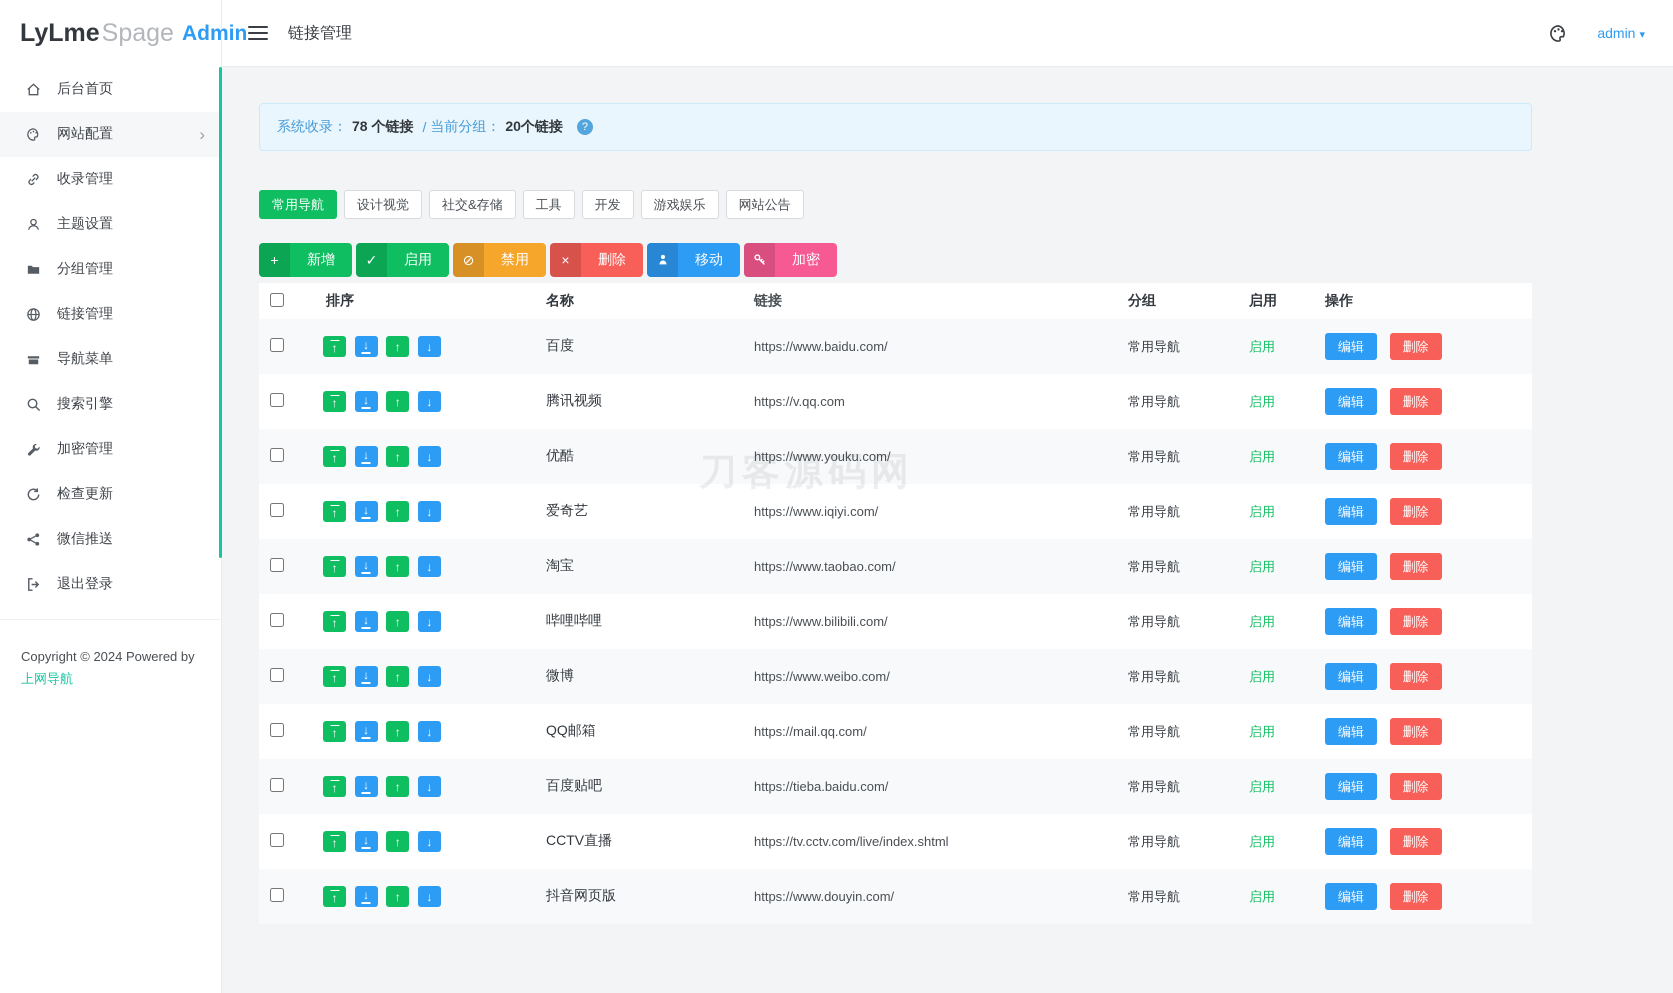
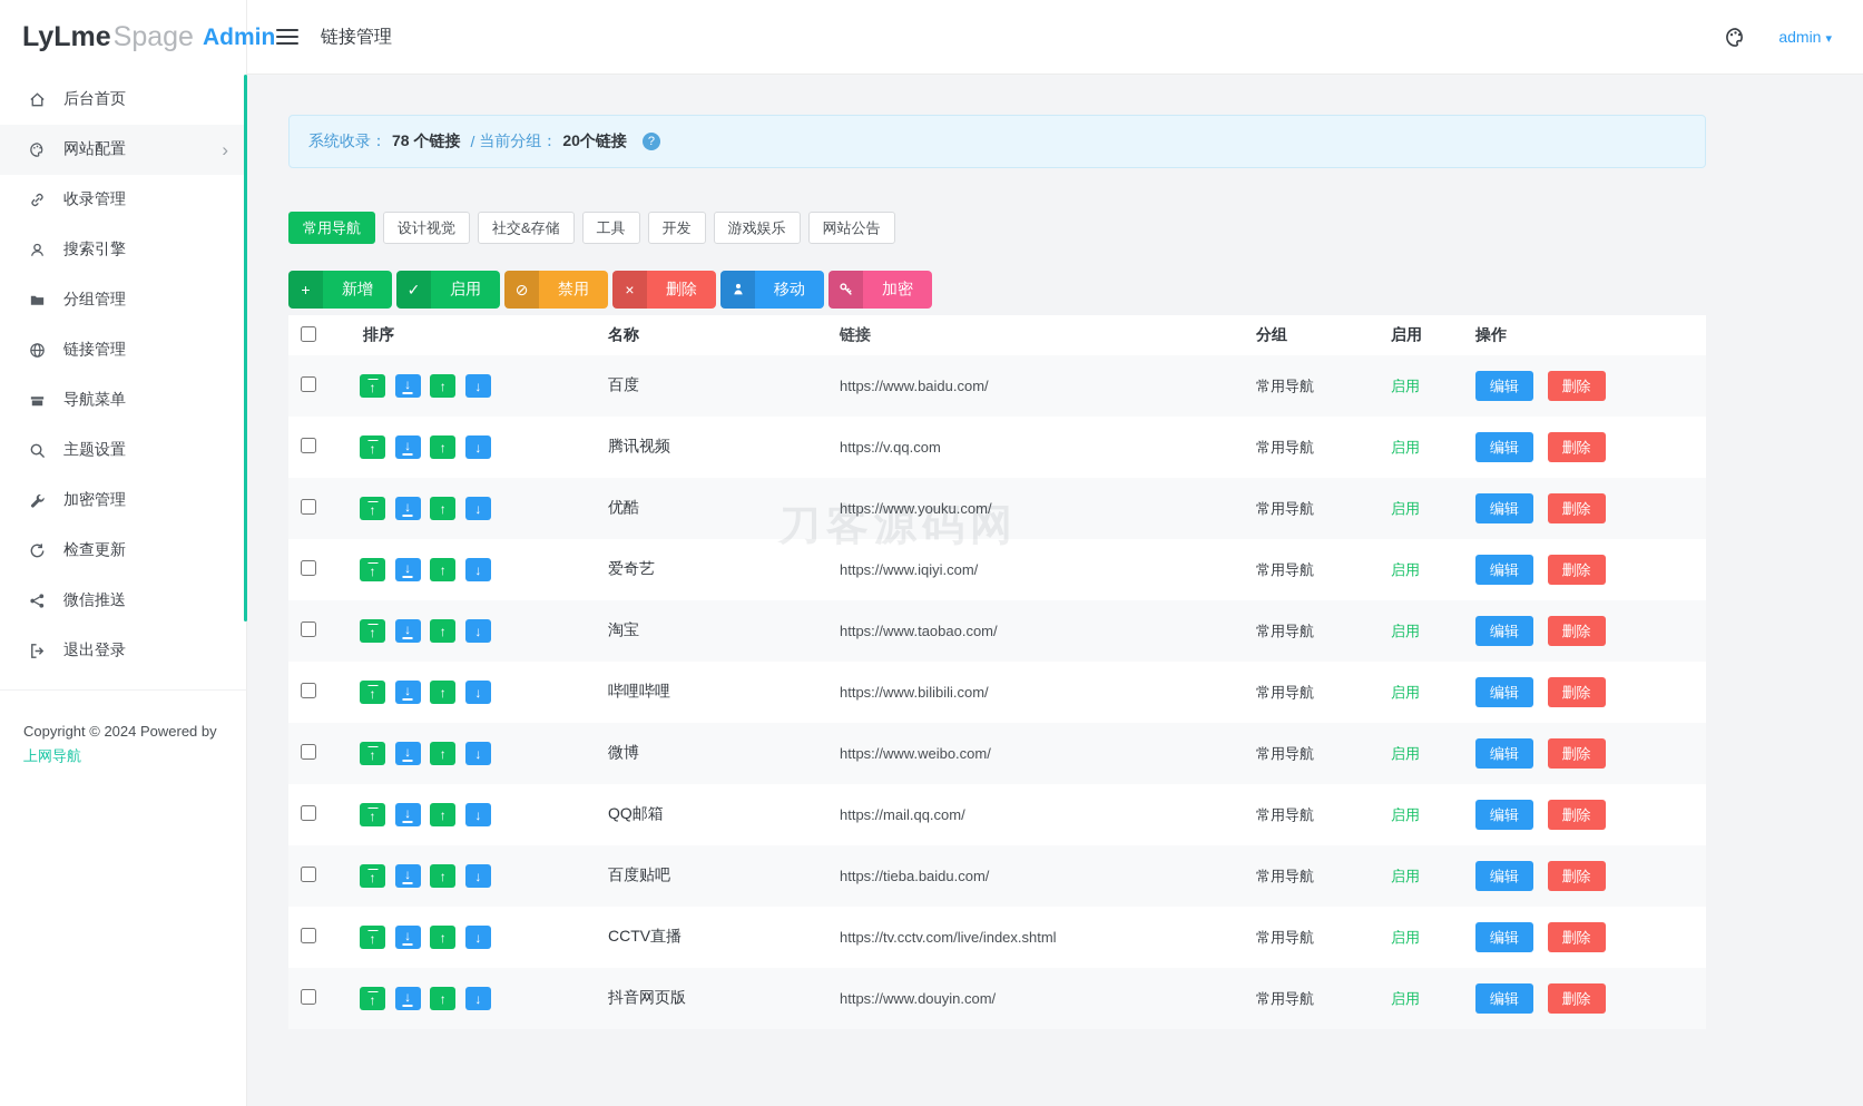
  LyLme
  Spage
  Admin
  后台首页
  网站配置
  ›
  收录管理
- 主题设置
+ 搜索引擎
  分组管理
  链接管理
  导航菜单
- 搜索引擎
+ 主题设置
  加密管理
  检查更新
  微信推送
  退出登录
  Copyright © 2024 Powered by
  上网导航
  链接管理
  admin ▾
  系统收录：
  78 个链接
  /
  当前分组：
  20个链接
  ?
  常用导航
  设计视觉
  社交&存储
  工具
  开发
  游戏娱乐
  网站公告
  +
  新增
  ✓
  启用
  ⊘
  禁用
  ×
  删除
  移动
  加密
  	排序	名称	链接	分组	启用	操作
  	↑ ↓ ↑ ↓	百度	https://www.baidu.com/	常用导航	启用	编辑 删除
  	↑ ↓ ↑ ↓	腾讯视频	https://v.qq.com	常用导航	启用	编辑 删除
  	↑ ↓ ↑ ↓	优酷	https://www.youku.com/	常用导航	启用	编辑 删除
  	↑ ↓ ↑ ↓	爱奇艺	https://www.iqiyi.com/	常用导航	启用	编辑 删除
  	↑ ↓ ↑ ↓	淘宝	https://www.taobao.com/	常用导航	启用	编辑 删除
  	↑ ↓ ↑ ↓	哔哩哔哩	https://www.bilibili.com/	常用导航	启用	编辑 删除
  	↑ ↓ ↑ ↓	微博	https://www.weibo.com/	常用导航	启用	编辑 删除
  	↑ ↓ ↑ ↓	QQ邮箱	https://mail.qq.com/	常用导航	启用	编辑 删除
  	↑ ↓ ↑ ↓	百度贴吧	https://tieba.baidu.com/	常用导航	启用	编辑 删除
  	↑ ↓ ↑ ↓	CCTV直播	https://tv.cctv.com/live/index.shtml	常用导航	启用	编辑 删除
  	↑ ↓ ↑ ↓	抖音网页版	https://www.douyin.com/	常用导航	启用	编辑 删除
  刀客源码网
